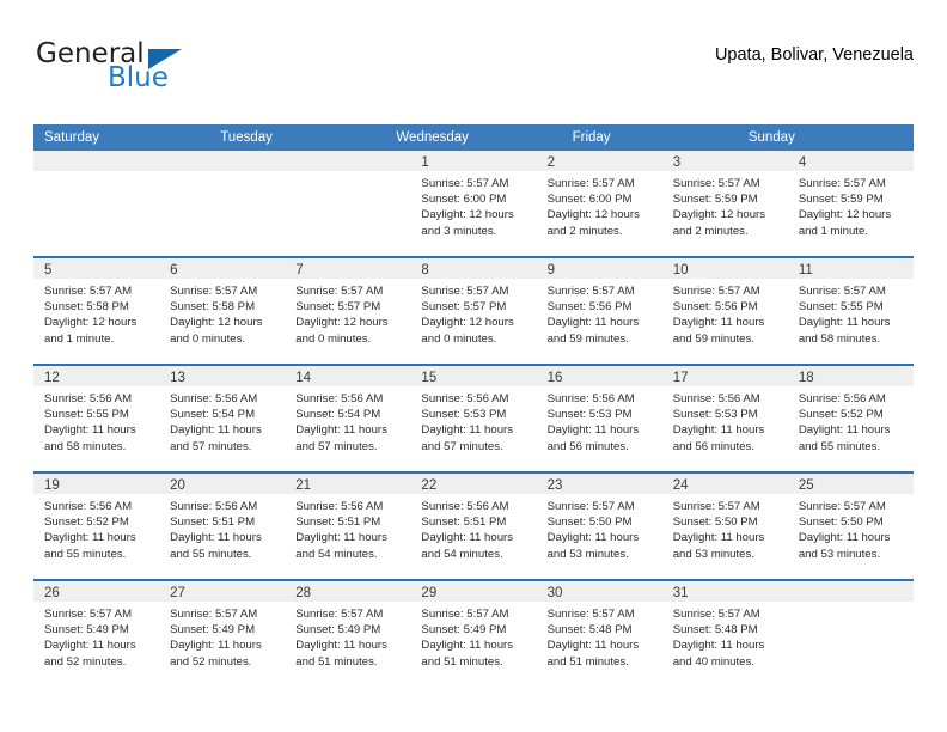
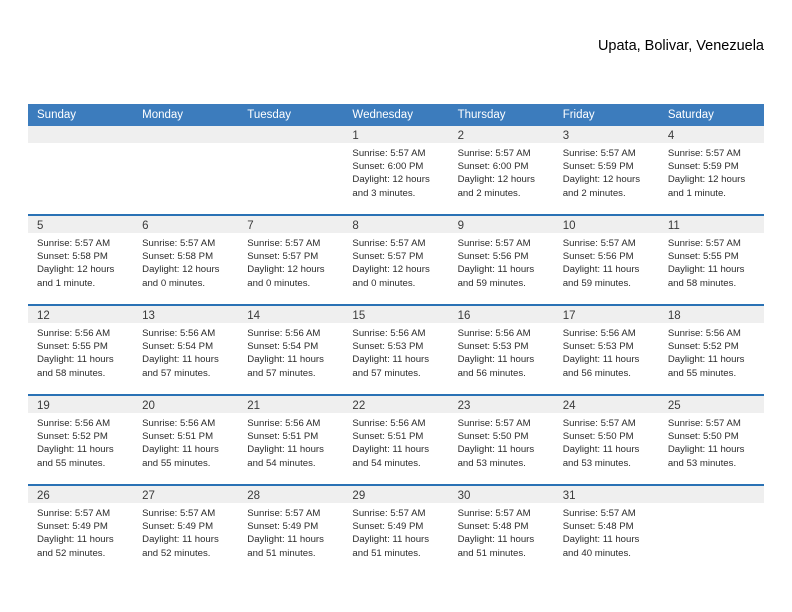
- General
- Blue
  Upata, Bolivar, Venezuela
- Saturday
+ Sunday
+ Monday
  Tuesday
  Wednesday
+ Thursday
  Friday
- Sunday
+ Saturday
  1
  Sunrise: 5:57 AM
  Sunset: 6:00 PM
  Daylight: 12 hours
  and 3 minutes.
  2
  Sunrise: 5:57 AM
  Sunset: 6:00 PM
  Daylight: 12 hours
  and 2 minutes.
  3
  Sunrise: 5:57 AM
  Sunset: 5:59 PM
  Daylight: 12 hours
  and 2 minutes.
  4
  Sunrise: 5:57 AM
  Sunset: 5:59 PM
  Daylight: 12 hours
  and 1 minute.
  5
  Sunrise: 5:57 AM
  Sunset: 5:58 PM
  Daylight: 12 hours
  and 1 minute.
  6
  Sunrise: 5:57 AM
  Sunset: 5:58 PM
  Daylight: 12 hours
  and 0 minutes.
  7
  Sunrise: 5:57 AM
  Sunset: 5:57 PM
  Daylight: 12 hours
  and 0 minutes.
  8
  Sunrise: 5:57 AM
  Sunset: 5:57 PM
  Daylight: 12 hours
  and 0 minutes.
  9
  Sunrise: 5:57 AM
  Sunset: 5:56 PM
  Daylight: 11 hours
  and 59 minutes.
  10
  Sunrise: 5:57 AM
  Sunset: 5:56 PM
  Daylight: 11 hours
  and 59 minutes.
  11
  Sunrise: 5:57 AM
  Sunset: 5:55 PM
  Daylight: 11 hours
  and 58 minutes.
  12
  Sunrise: 5:56 AM
  Sunset: 5:55 PM
  Daylight: 11 hours
  and 58 minutes.
  13
  Sunrise: 5:56 AM
  Sunset: 5:54 PM
  Daylight: 11 hours
  and 57 minutes.
  14
  Sunrise: 5:56 AM
  Sunset: 5:54 PM
  Daylight: 11 hours
  and 57 minutes.
  15
  Sunrise: 5:56 AM
  Sunset: 5:53 PM
  Daylight: 11 hours
  and 57 minutes.
  16
  Sunrise: 5:56 AM
  Sunset: 5:53 PM
  Daylight: 11 hours
  and 56 minutes.
  17
  Sunrise: 5:56 AM
  Sunset: 5:53 PM
  Daylight: 11 hours
  and 56 minutes.
  18
  Sunrise: 5:56 AM
  Sunset: 5:52 PM
  Daylight: 11 hours
  and 55 minutes.
  19
  Sunrise: 5:56 AM
  Sunset: 5:52 PM
  Daylight: 11 hours
  and 55 minutes.
  20
  Sunrise: 5:56 AM
  Sunset: 5:51 PM
  Daylight: 11 hours
  and 55 minutes.
  21
  Sunrise: 5:56 AM
  Sunset: 5:51 PM
  Daylight: 11 hours
  and 54 minutes.
  22
  Sunrise: 5:56 AM
  Sunset: 5:51 PM
  Daylight: 11 hours
  and 54 minutes.
  23
  Sunrise: 5:57 AM
  Sunset: 5:50 PM
  Daylight: 11 hours
  and 53 minutes.
  24
  Sunrise: 5:57 AM
  Sunset: 5:50 PM
  Daylight: 11 hours
  and 53 minutes.
  25
  Sunrise: 5:57 AM
  Sunset: 5:50 PM
  Daylight: 11 hours
  and 53 minutes.
  26
  Sunrise: 5:57 AM
  Sunset: 5:49 PM
  Daylight: 11 hours
  and 52 minutes.
  27
  Sunrise: 5:57 AM
  Sunset: 5:49 PM
  Daylight: 11 hours
  and 52 minutes.
  28
  Sunrise: 5:57 AM
  Sunset: 5:49 PM
  Daylight: 11 hours
  and 51 minutes.
  29
  Sunrise: 5:57 AM
  Sunset: 5:49 PM
  Daylight: 11 hours
  and 51 minutes.
  30
  Sunrise: 5:57 AM
  Sunset: 5:48 PM
  Daylight: 11 hours
  and 51 minutes.
  31
  Sunrise: 5:57 AM
  Sunset: 5:48 PM
  Daylight: 11 hours
  and 40 minutes.
